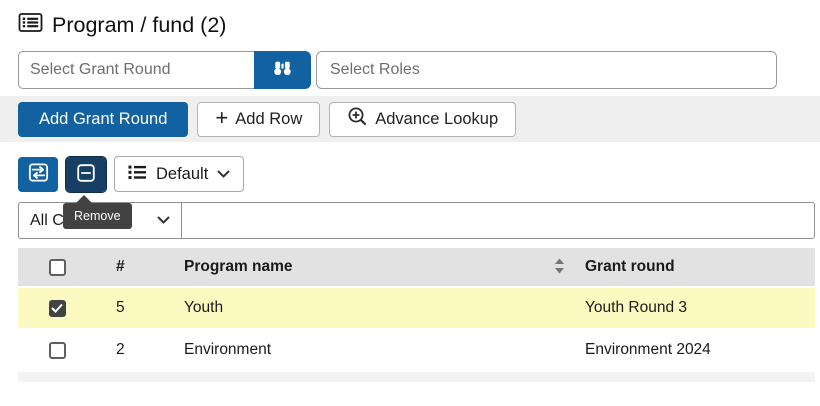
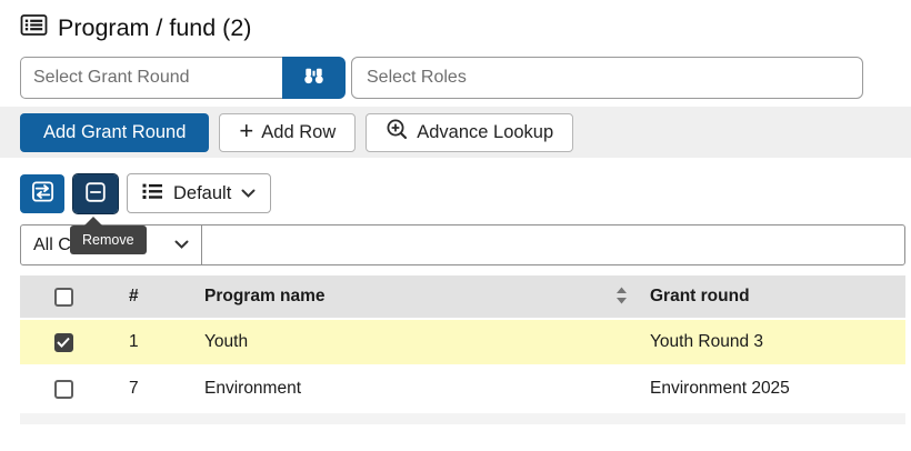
  Program / fund (2)
  Select Grant Round
  Select Roles
  Add Grant Round
  +
  Add Row
  Advance Lookup
  Remove
  Default
  #
  Program name
  Grant round
- 5
+ 1
  Youth
  Youth Round 3
- 2
+ 7
  Environment
- Environment 2024
+ Environment 2025
